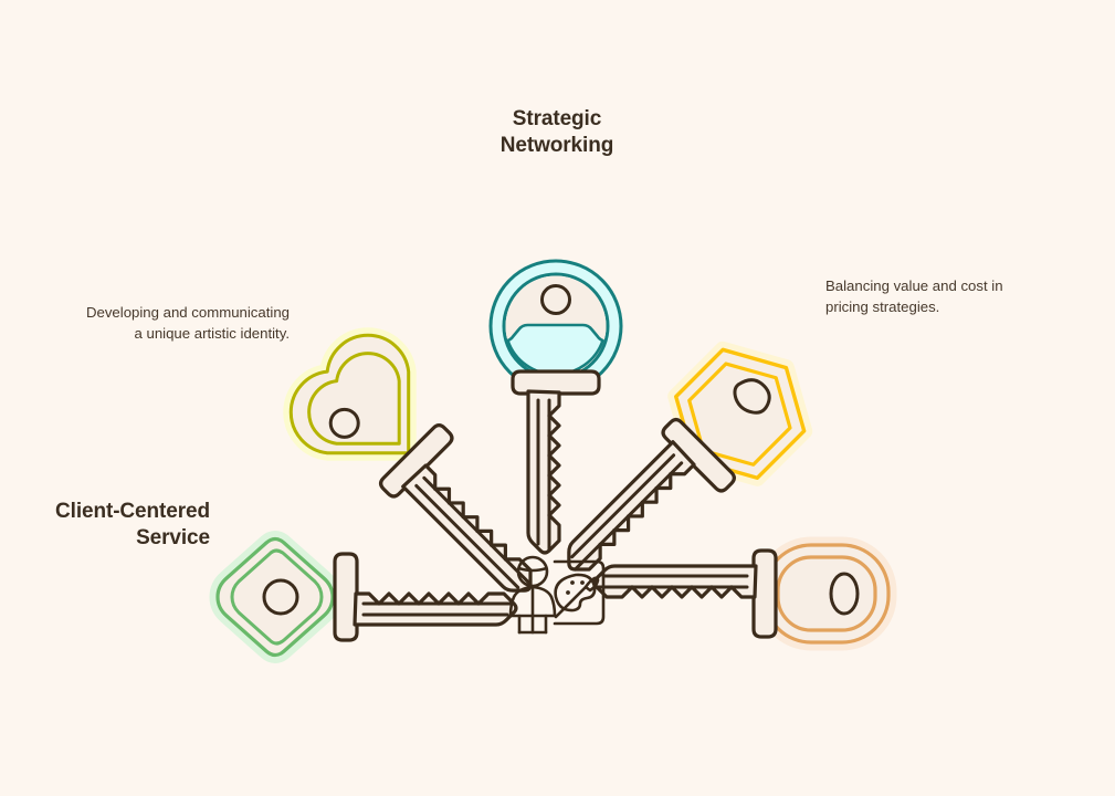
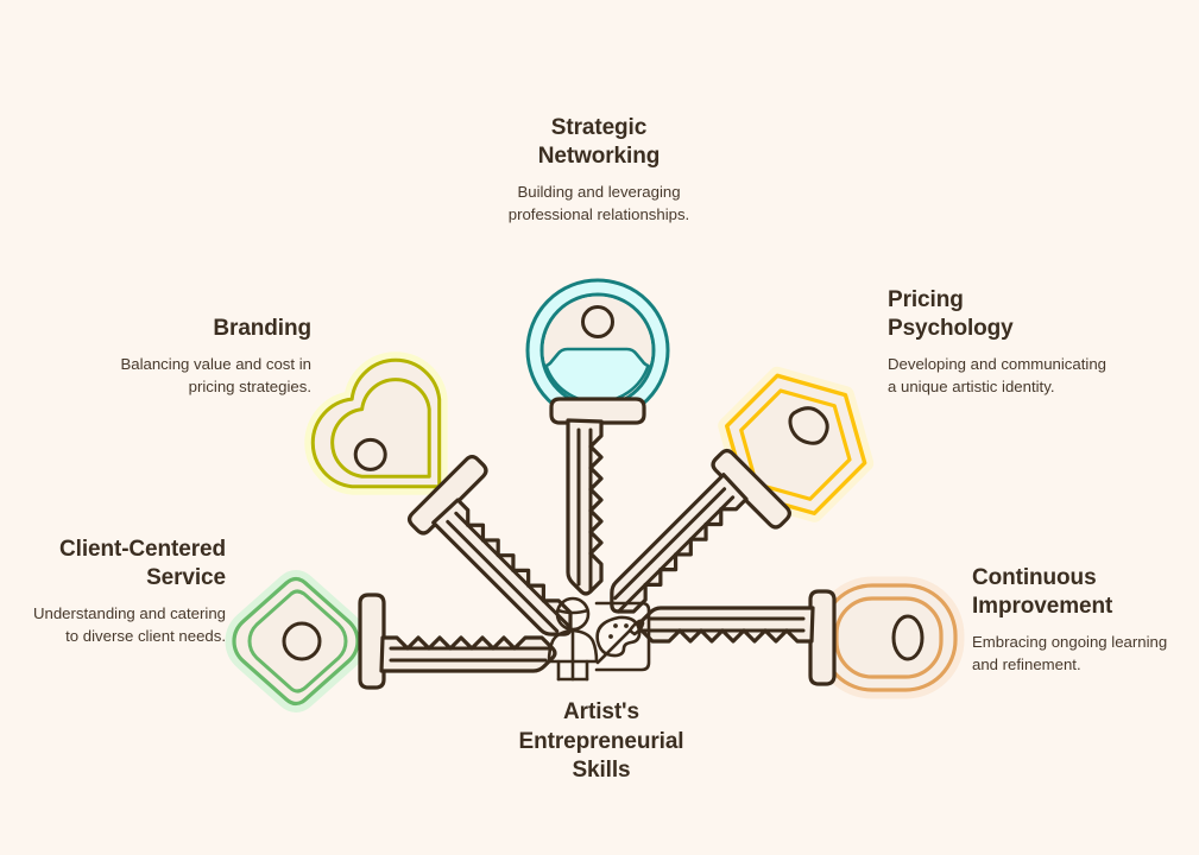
  Strategic
  Networking
+ Building and leveraging professional relationships.
+ Branding
- Developing and communicating a unique artistic identity.
+ Balancing value and cost in pricing strategies.
+ Pricing
+ Psychology
- Balancing value and cost in pricing strategies.
+ Developing and communicating a unique artistic identity.
  Client-Centered
  Service
+ Understanding and catering to diverse client needs.
+ Continuous
+ Improvement
+ Embracing ongoing learning and refinement.
+ Artist's
+ Entrepreneurial
+ Skills
